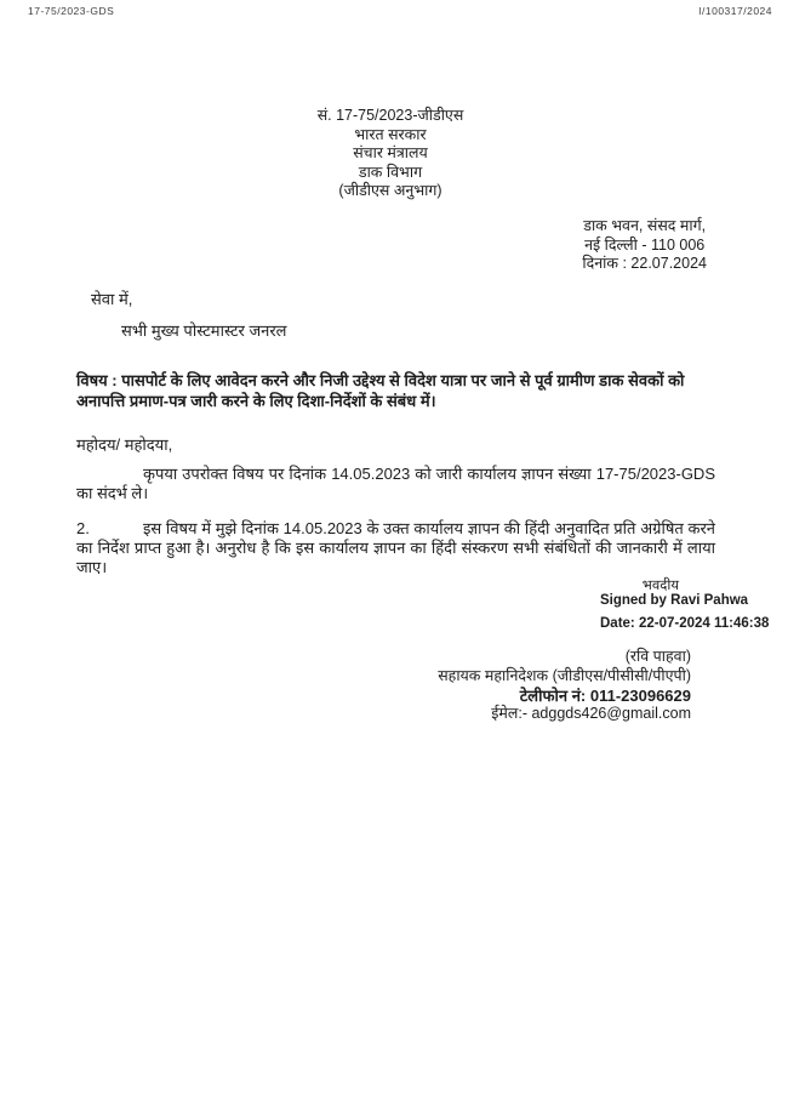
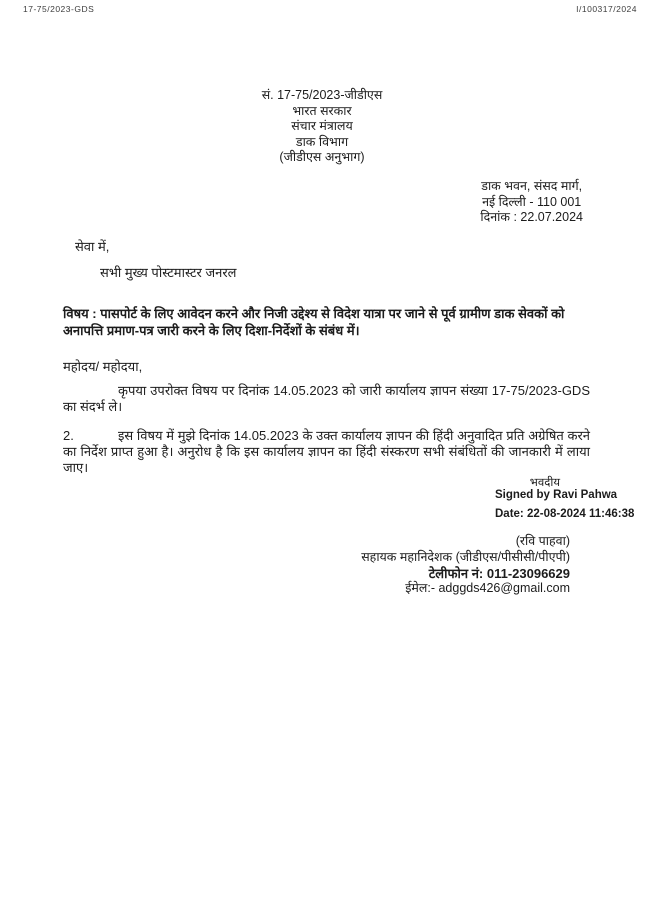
  17-75/2023-GDS
  I/100317/2024
  सं. 17-75/2023-जीडीएस
  भारत सरकार
  संचार मंत्रालय
  डाक विभाग
  (जीडीएस अनुभाग)
  डाक भवन, संसद मार्ग,
- नई दिल्ली - 110 006
+ नई दिल्ली - 110 001
  दिनांक : 22.07.2024
  सेवा में,
  सभी मुख्य पोस्टमास्टर जनरल
  विषय : पासपोर्ट के लिए आवेदन करने और निजी उद्देश्य से विदेश यात्रा पर जाने से पूर्व ग्रामीण डाक सेवकों को अनापत्ति प्रमाण-पत्र जारी करने के लिए दिशा-निर्देशों के संबंध में।
  महोदय/ महोदया,
  कृपया उपरोक्त विषय पर दिनांक 14.05.2023 को जारी कार्यालय ज्ञापन संख्या 17-75/2023-GDS का संदर्भ ले।
  2. इस विषय में मुझे दिनांक 14.05.2023 के उक्त कार्यालय ज्ञापन की हिंदी अनुवादित प्रति अग्रेषित करने का निर्देश प्राप्त हुआ है। अनुरोध है कि इस कार्यालय ज्ञापन का हिंदी संस्करण सभी संबंधितों की जानकारी में लाया जाए।
  भवदीय
  Signed by Ravi Pahwa
- Date: 22-07-2024 11:46:38
+ Date: 22-08-2024 11:46:38
  (रवि पाहवा)
  सहायक महानिदेशक (जीडीएस/पीसीसी/पीएपी)
  टेलीफोन नं: 011-23096629
  ईमेल:- adggds426@gmail.com
